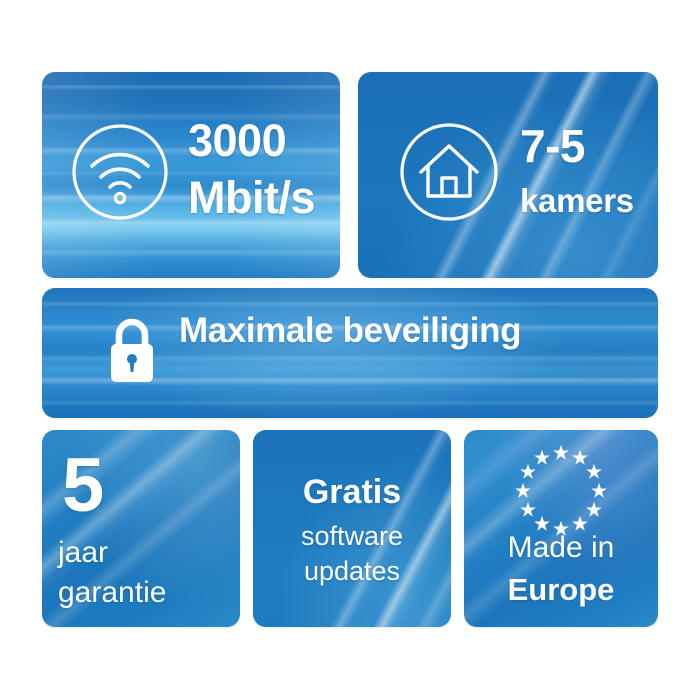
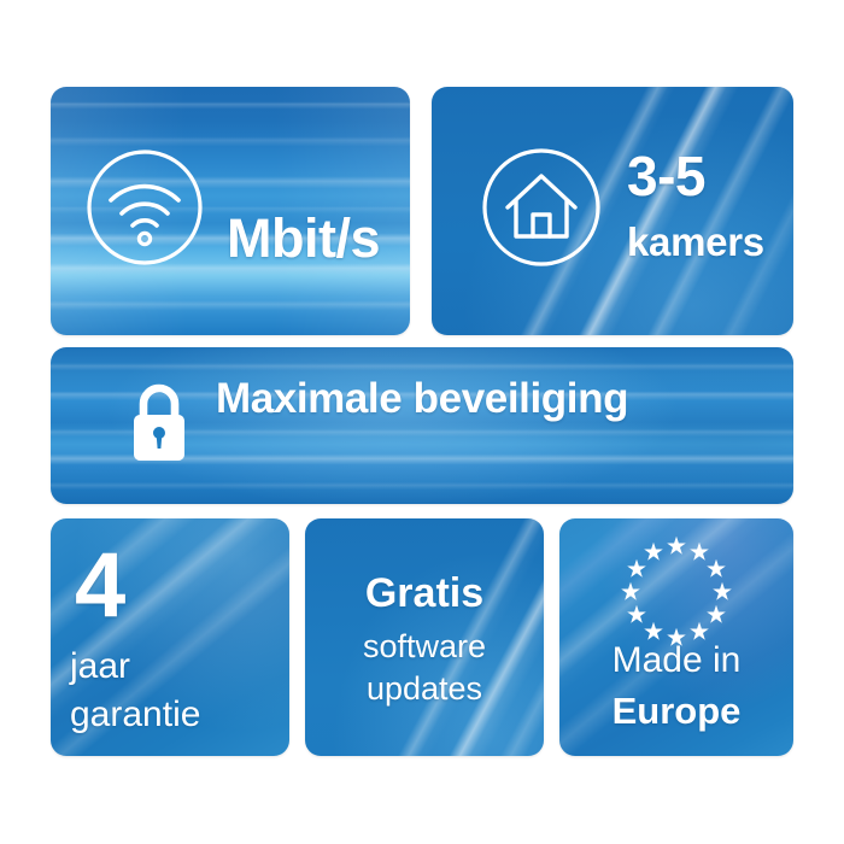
- 3000
  Mbit/s
- 7-5
+ 3-5
  kamers
  Maximale beveiliging
- 5
+ 4
  jaar
  garantie
  Gratis
  software
  updates
  Made in
  Europe
